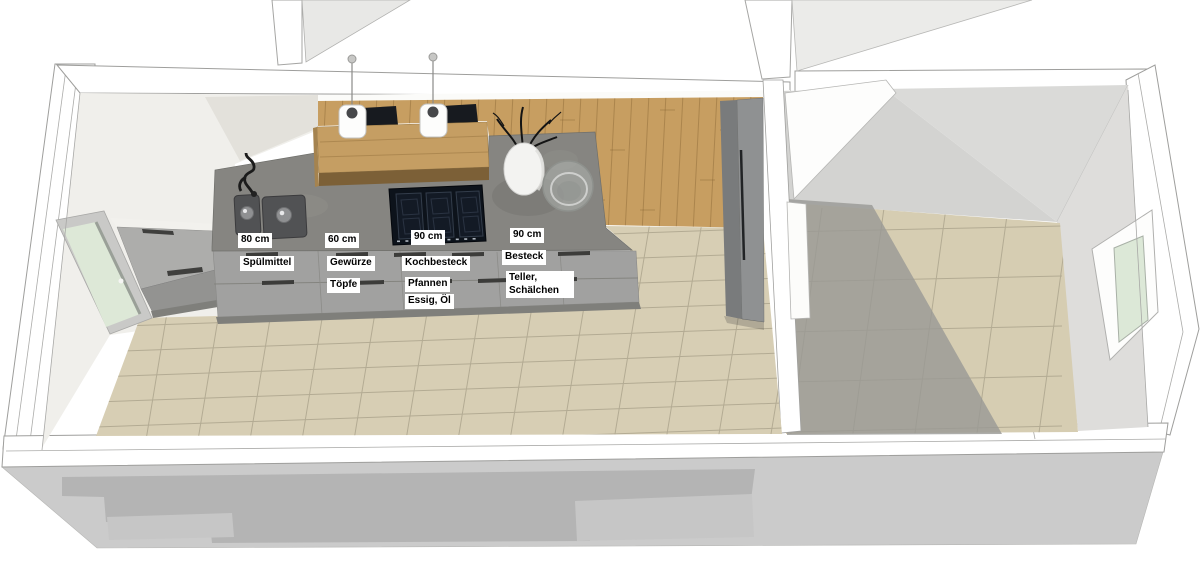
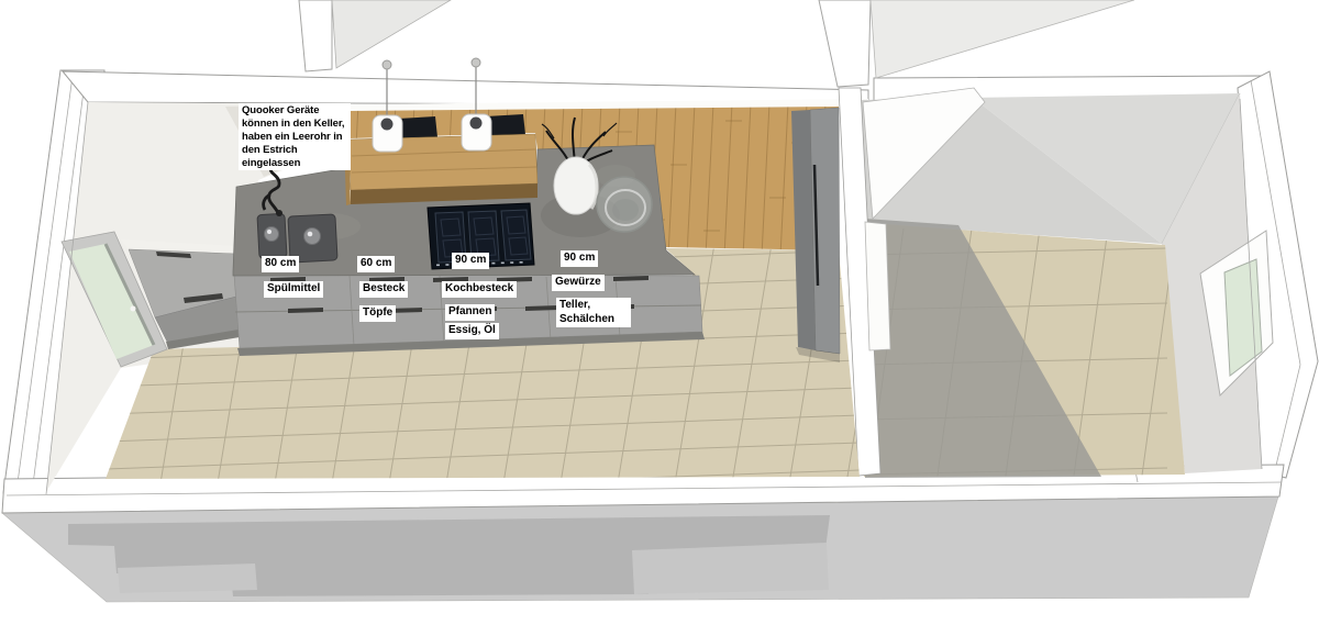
+ Quooker Geräte können in den Keller, haben ein Leerohr in den Estrich eingelassen
  80 cm
  Spülmittel
  60 cm
- Gewürze
+ Besteck
  Töpfe
  90 cm
  Kochbesteck
  Pfannen
  Essig, Öl
  90 cm
- Besteck
+ Gewürze
  Teller, Schälchen
